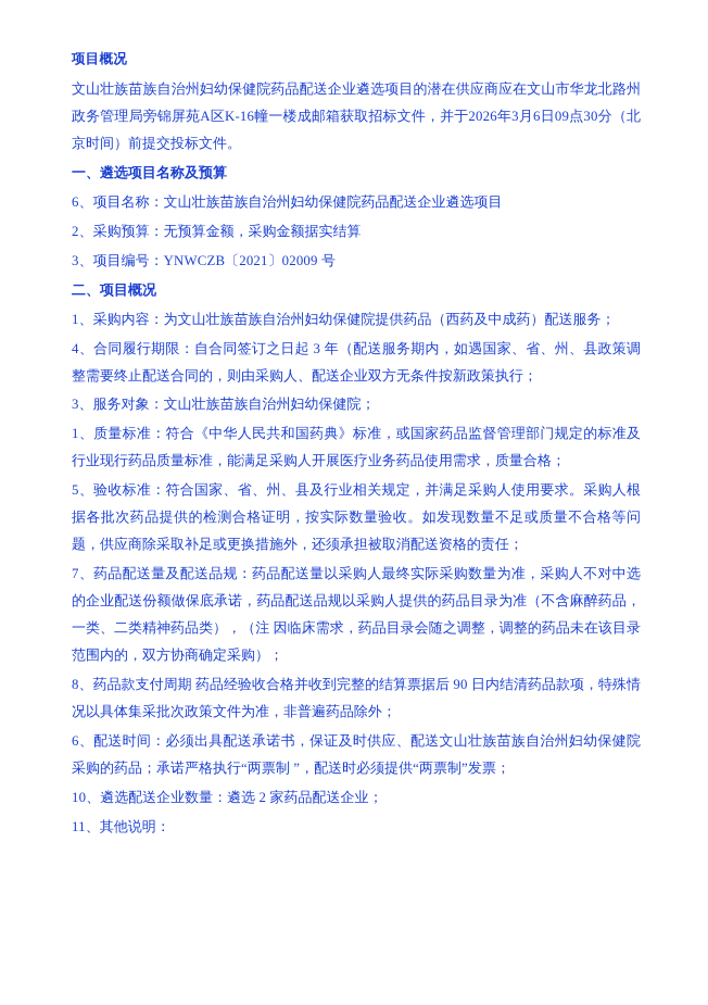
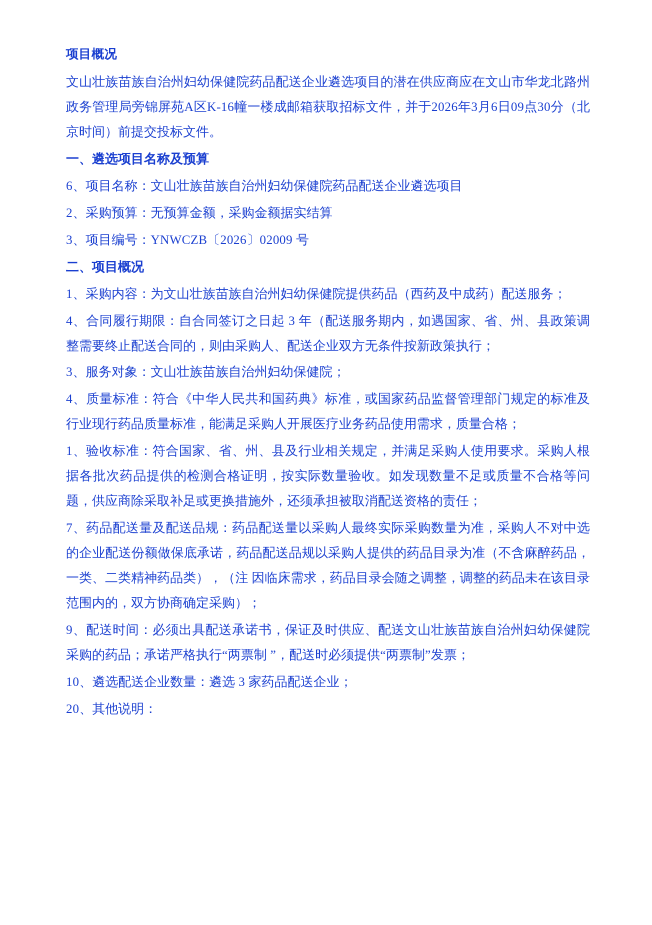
  项目概况
  文山壮族苗族自治州妇幼保健院药品配送企业遴选项目的潜在供应商应在文山市华龙北路州政务管理局旁锦屏苑A区K-16幢一楼成邮箱获取招标文件，并于2026年3月6日09点30分（北京时间）前提交投标文件。
  一、遴选项目名称及预算
  6、项目名称：文山壮族苗族自治州妇幼保健院药品配送企业遴选项目
  2、采购预算：无预算金额，采购金额据实结算
- 3、项目编号：YNWCZB〔2021〕02009 号
+ 3、项目编号：YNWCZB〔2026〕02009 号
  二、项目概况
  1、采购内容：为文山壮族苗族自治州妇幼保健院提供药品（西药及中成药）配送服务；
  4、合同履行期限：自合同签订之日起 3 年（配送服务期内，如遇国家、省、州、县政策调整需要终止配送合同的，则由采购人、配送企业双方无条件按新政策执行；
  3、服务对象：文山壮族苗族自治州妇幼保健院；
- 1、质量标准：符合《中华人民共和国药典》标准，或国家药品监督管理部门规定的标准及行业现行药品质量标准，能满足采购人开展医疗业务药品使用需求，质量合格；
+ 4、质量标准：符合《中华人民共和国药典》标准，或国家药品监督管理部门规定的标准及行业现行药品质量标准，能满足采购人开展医疗业务药品使用需求，质量合格；
- 5、验收标准：符合国家、省、州、县及行业相关规定，并满足采购人使用要求。采购人根据各批次药品提供的检测合格证明，按实际数量验收。如发现数量不足或质量不合格等问题，供应商除采取补足或更换措施外，还须承担被取消配送资格的责任；
+ 1、验收标准：符合国家、省、州、县及行业相关规定，并满足采购人使用要求。采购人根据各批次药品提供的检测合格证明，按实际数量验收。如发现数量不足或质量不合格等问题，供应商除采取补足或更换措施外，还须承担被取消配送资格的责任；
  7、药品配送量及配送品规：药品配送量以采购人最终实际采购数量为准，采购人不对中选的企业配送份额做保底承诺，药品配送品规以采购人提供的药品目录为准（不含麻醉药品，一类、二类精神药品类），（注 因临床需求，药品目录会随之调整，调整的药品未在该目录范围内的，双方协商确定采购）；
- 8、药品款支付周期 药品经验收合格并收到完整的结算票据后 90 日内结清药品款项，特殊情况以具体集采批次政策文件为准，非普遍药品除外；
- 6、配送时间：必须出具配送承诺书，保证及时供应、配送文山壮族苗族自治州妇幼保健院采购的药品；承诺严格执行“两票制 ”，配送时必须提供“两票制”发票；
+ 9、配送时间：必须出具配送承诺书，保证及时供应、配送文山壮族苗族自治州妇幼保健院采购的药品；承诺严格执行“两票制 ”，配送时必须提供“两票制”发票；
- 10、遴选配送企业数量：遴选 2 家药品配送企业；
+ 10、遴选配送企业数量：遴选 3 家药品配送企业；
- 11、其他说明：
+ 20、其他说明：
